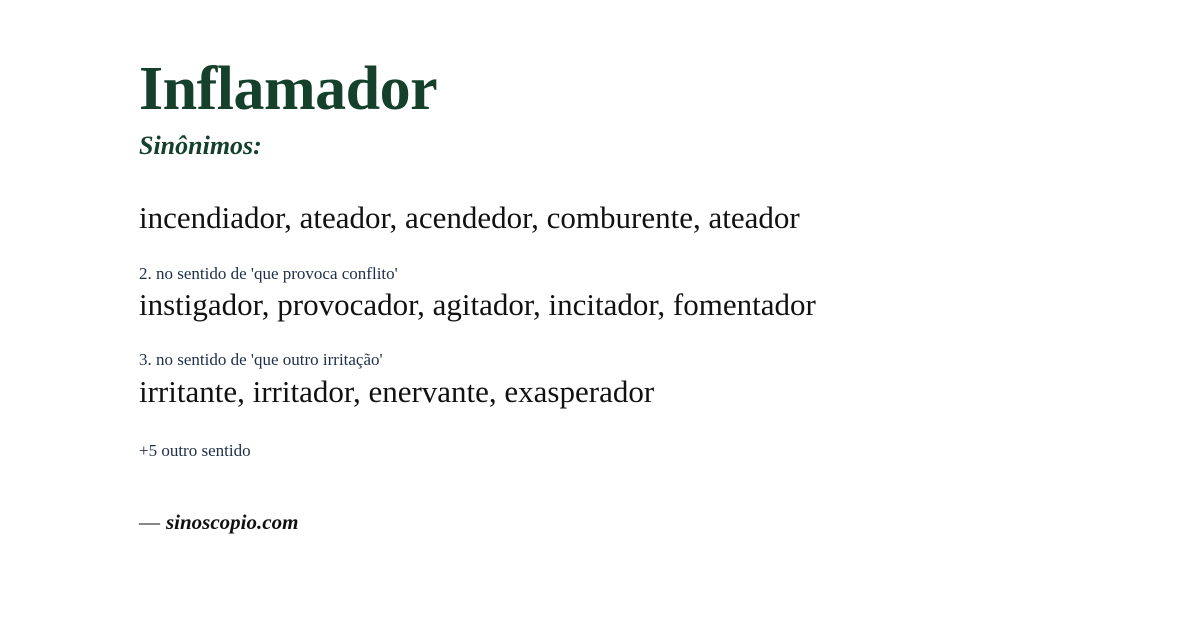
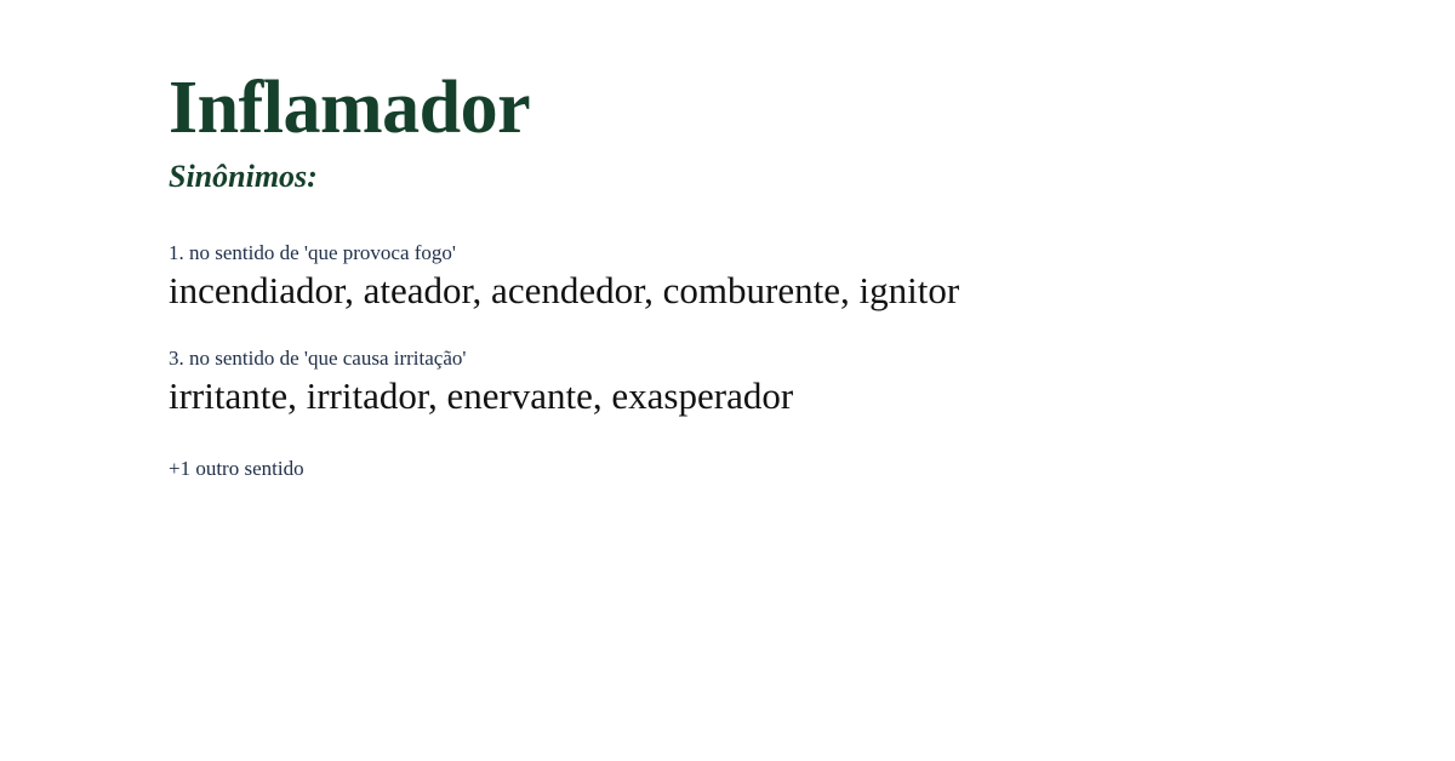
  Inflamador
  Sinônimos:
+ 1. no sentido de 'que provoca fogo'
- incendiador, ateador, acendedor, comburente, ateador
+ incendiador, ateador, acendedor, comburente, ignitor
- 2. no sentido de 'que provoca conflito'
- instigador, provocador, agitador, incitador, fomentador
- 3. no sentido de 'que outro irritação'
+ 3. no sentido de 'que causa irritação'
  irritante, irritador, enervante, exasperador
- +5 outro sentido
+ +1 outro sentido
- — sinoscopio.com
